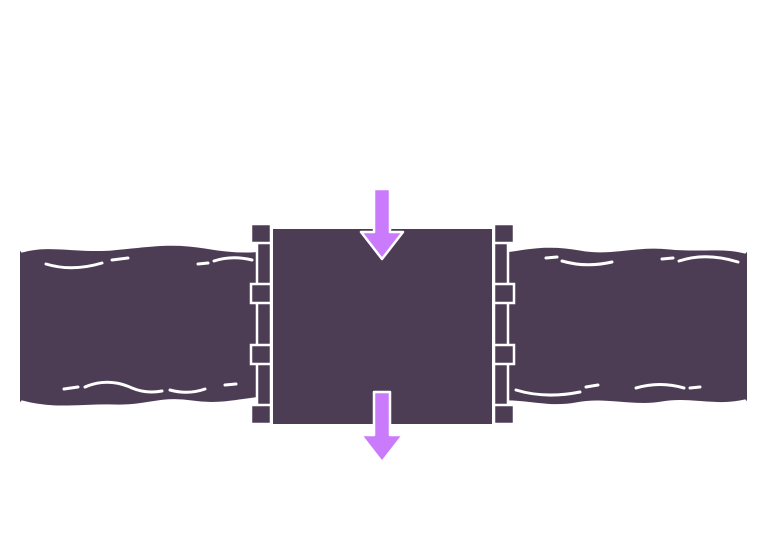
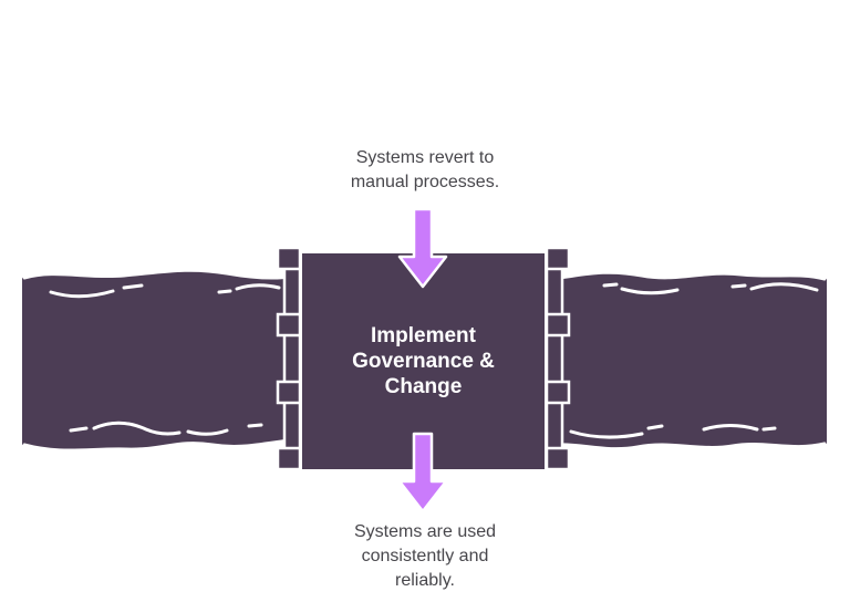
+ Systems revert to
+ manual processes.
+ Implement
+ Governance &
+ Change
+ Systems are used
+ consistently and
+ reliably.
